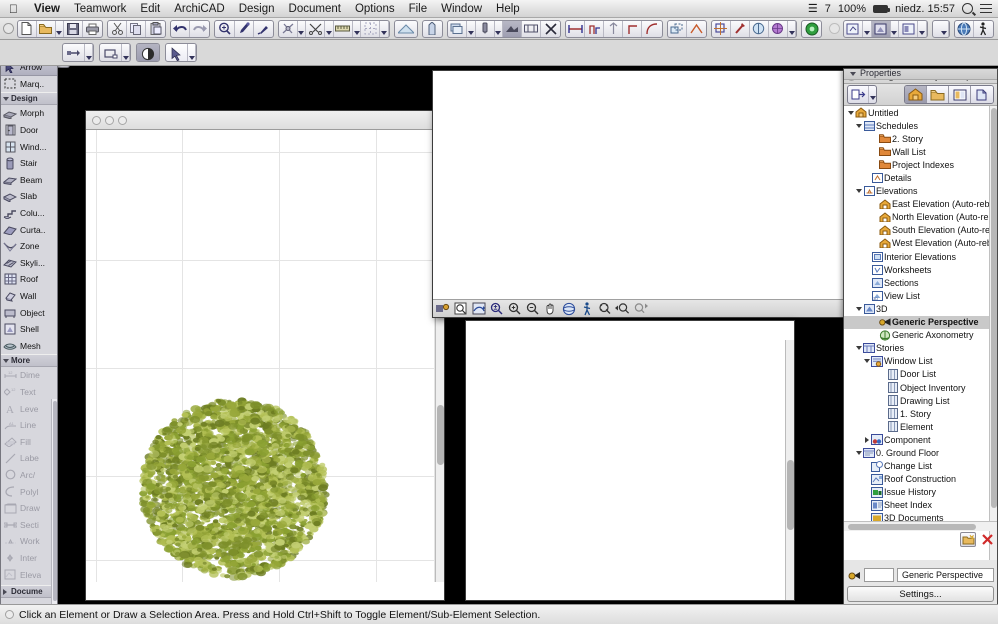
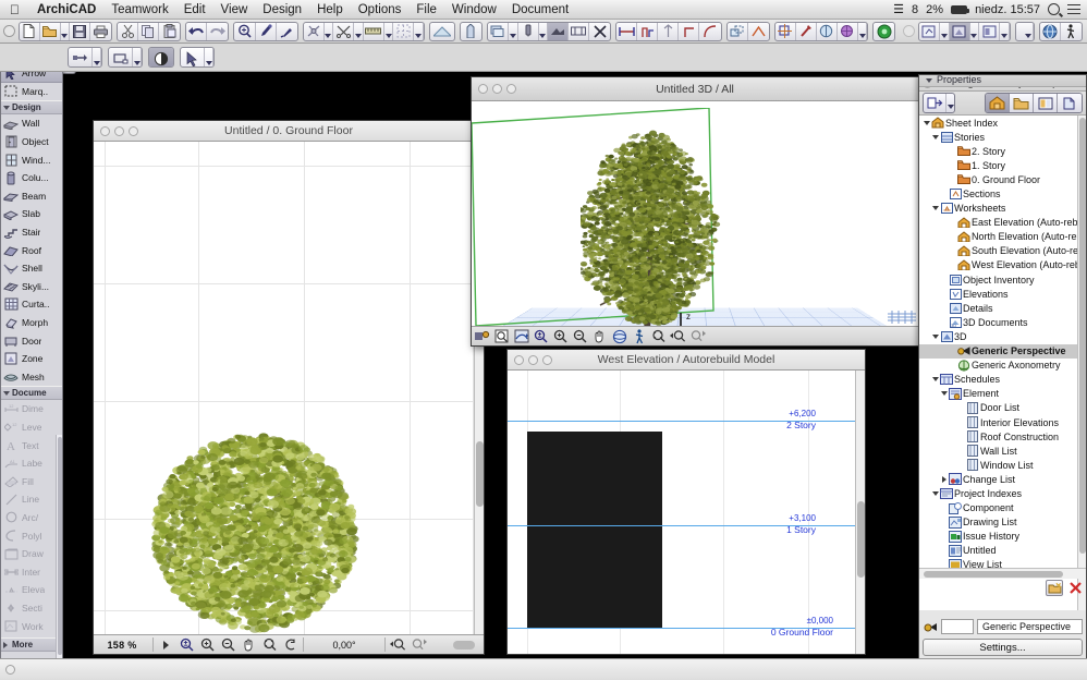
  
- View
+ ArchiCAD
  Teamwork
  Edit
- ArchiCAD
+ View
  Design
- Document
+ Help
  Options
  File
  Window
- Help
+ Document
  ☰
- 7
+ 8
- 100%
+ 2%
  niedz. 15:57
+ Untitled / 0. Ground Floor
+ 158 %
+ 0,00°
+ Untitled 3D / All
+ z
+ West Elevation / Autorebuild Model
+ +6,200
+ 2 Story
+ +3,100
+ 1 Story
+ ±0,000
+ 0 Ground Floor
  Arrow
  Marq..
  Design
- Morph
+ Wall
- Door
+ Object
  Wind...
- Stair
+ Colu...
  Beam
  Slab
- Colu...
+ Stair
- Curta..
+ Roof
- Zone
+ Shell
  Skyli...
- Roof
+ Curta..
- Wall
+ Morph
- Object
+ Door
- Shell
+ Zone
  Mesh
- More
+ Docume
  Dime
- Text
+ Leve
  A
- Leve
+ Text
- Line
+ Labe
  Fill
- Labe
+ Line
  Arc/
  Polyl
  Draw
- Secti
+ Inter
- Work
+ Eleva
- Inter
+ Secti
- Eleva
+ Work
- Docume
+ More
- Untitled
+ Sheet Index
- Schedules
+ Stories
  2. Story
- Wall List
+ 1. Story
- Project Indexes
+ 0. Ground Floor
- Details
+ Sections
- Elevations
+ Worksheets
  East Elevation (Auto-reb
  North Elevation (Auto-re
  South Elevation (Auto-re
  West Elevation (Auto-re
- Interior Elevations
+ Object Inventory
- Worksheets
+ Elevations
- Sections
+ Details
- View List
+ 3D Documents
  3D
  Generic Perspective
  Generic Axonometry
- Stories
+ Schedules
- Window List
+ Element
  Door List
- Object Inventory
+ Interior Elevations
- Drawing List
+ Roof Construction
- 1. Story
+ Wall List
- Element
+ Window List
- Component
+ Change List
- 0. Ground Floor
+ Project Indexes
- Change List
+ Component
- Roof Construction
+ Drawing List
  Issue History
- Sheet Index
+ Untitled
- 3D Documents
+ View List
  Properties
  Generic Perspective
  Settings...
- Click an Element or Draw a Selection Area. Press and Hold Ctrl+Shift to Toggle Element/Sub-Element Selection.
